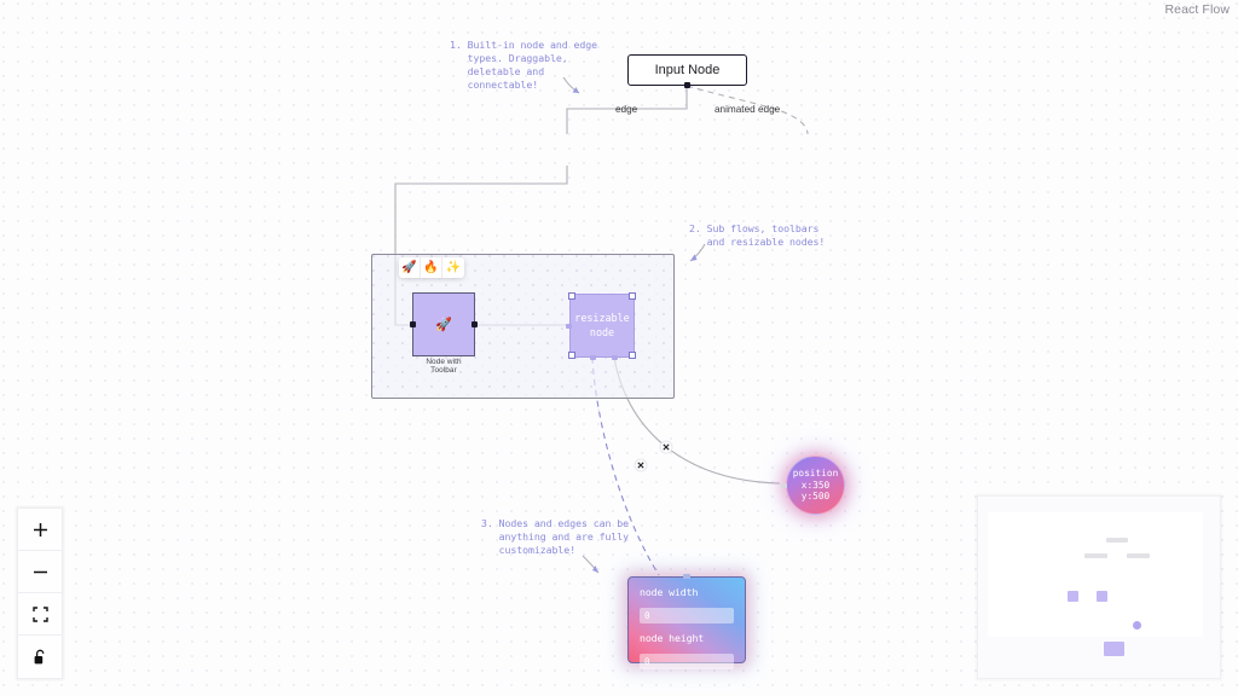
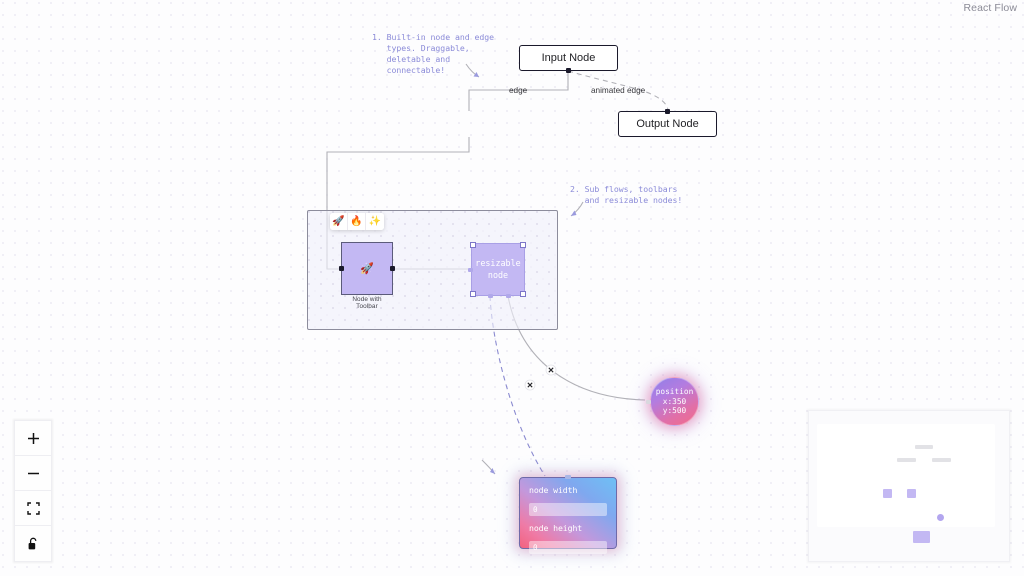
  React Flow
  edge
  animated edge
  1. Built-in node and edge
  types. Draggable,
  deletable and
  connectable!
  2. Sub flows, toolbars
  and resizable nodes!
- 3. Nodes and edges can be
- anything and are fully
- customizable!
  Input Node
+ Output Node
  🚀
  🔥
  ✨
  🚀
  resizable
  node
  position
  x:350
  y:500
  node width
  0
  node height
  0
